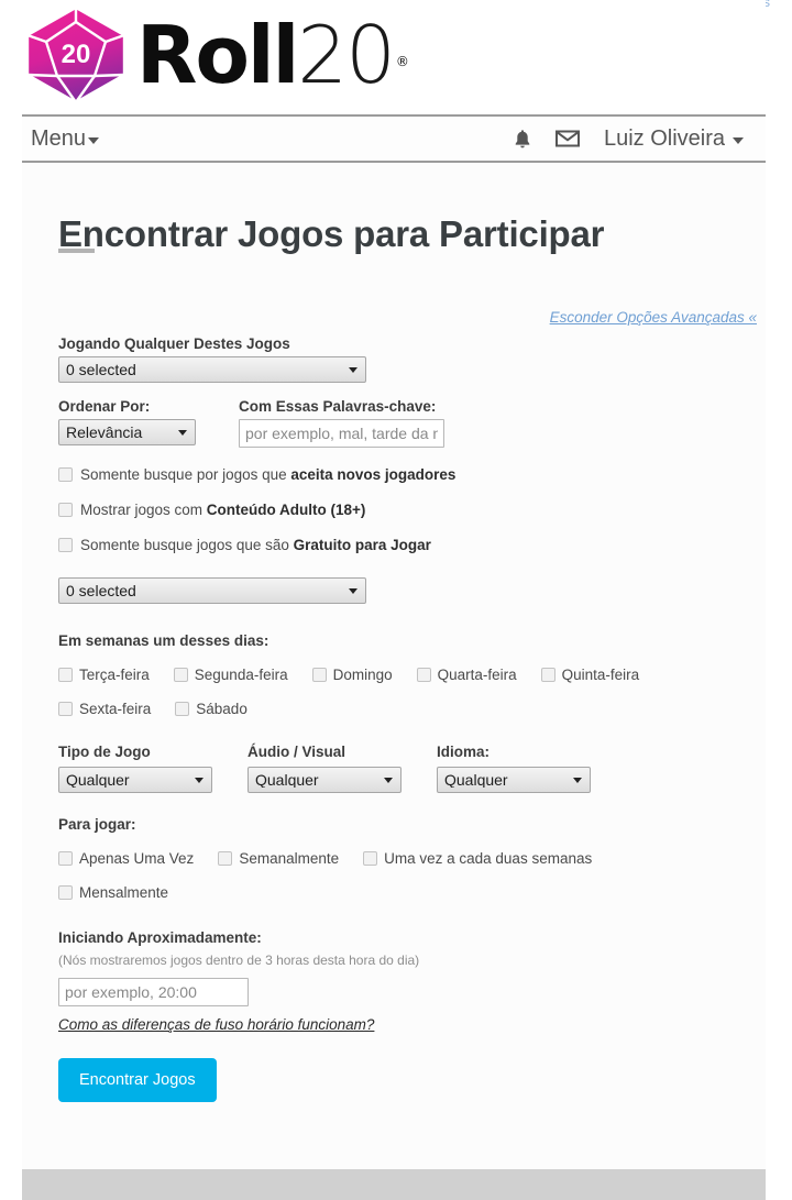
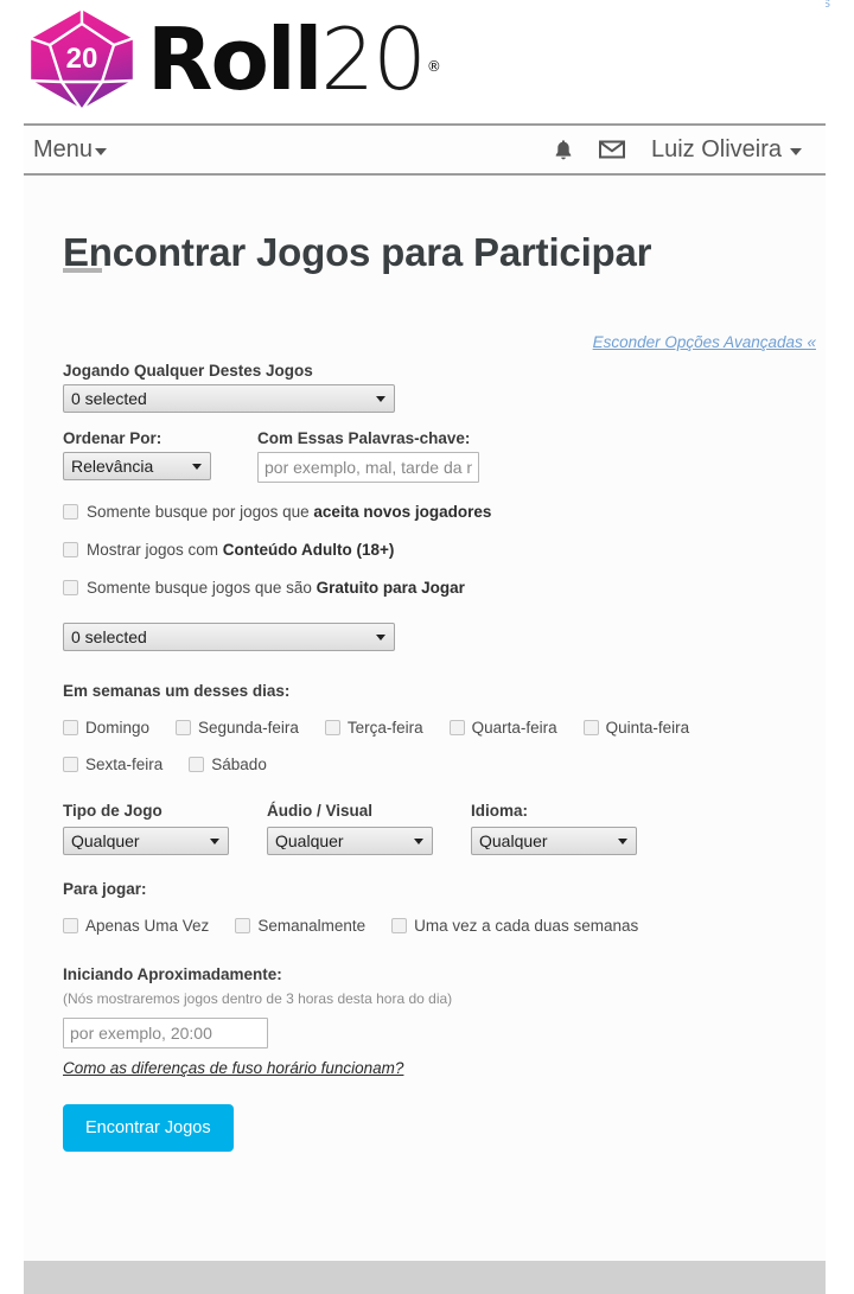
  20
  Roll20
  ®
  Menu
  Luiz Oliveira
  Encontrar Jogos para Participar
  Esconder Opções Avançadas «
  Jogando Qualquer Destes Jogos
  0 selected
  Ordenar Por:
  Relevância
  Com Essas Palavras-chave:
  por exemplo, mal, tarde da n
  Somente busque por jogos que aceita novos jogadores
  Mostrar jogos com Conteúdo Adulto (18+)
  Somente busque jogos que são Gratuito para Jogar
  0 selected
  Em semanas um desses dias:
- Terça-feira
+ Domingo
  Segunda-feira
- Domingo
+ Terça-feira
  Quarta-feira
  Quinta-feira
  Sexta-feira
  Sábado
  Tipo de Jogo
  Qualquer
  Áudio / Visual
  Qualquer
  Idioma:
  Qualquer
  Para jogar:
  Apenas Uma Vez
  Semanalmente
  Uma vez a cada duas semanas
- Mensalmente
  Iniciando Aproximadamente:
  (Nós mostraremos jogos dentro de 3 horas desta hora do dia)
  por exemplo, 20:00
  Como as diferenças de fuso horário funcionam?
  Encontrar Jogos
